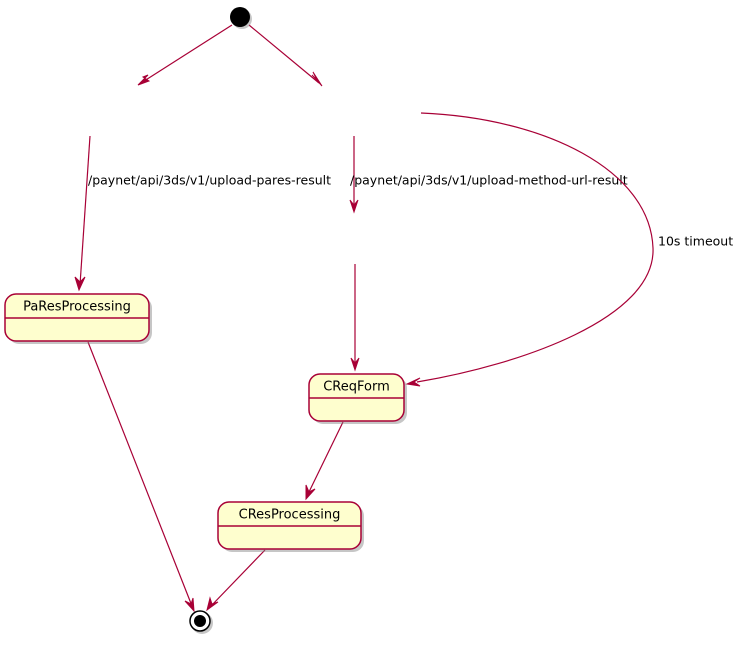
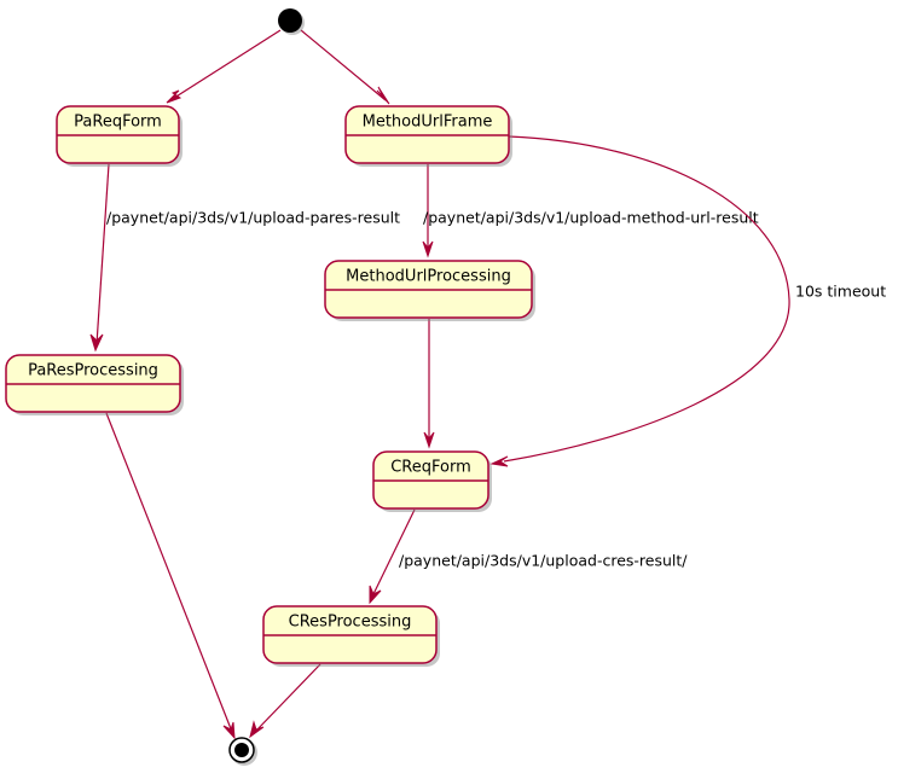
  /paynet/api/3ds/v1/upload-pares-result
  /paynet/api/3ds/v1/upload-method-url-result
  10s timeout
+ /paynet/api/3ds/v1/upload-cres-result/
+ PaReqForm
+ MethodUrlFrame
+ MethodUrlProcessing
  PaResProcessing
  CReqForm
  CResProcessing
